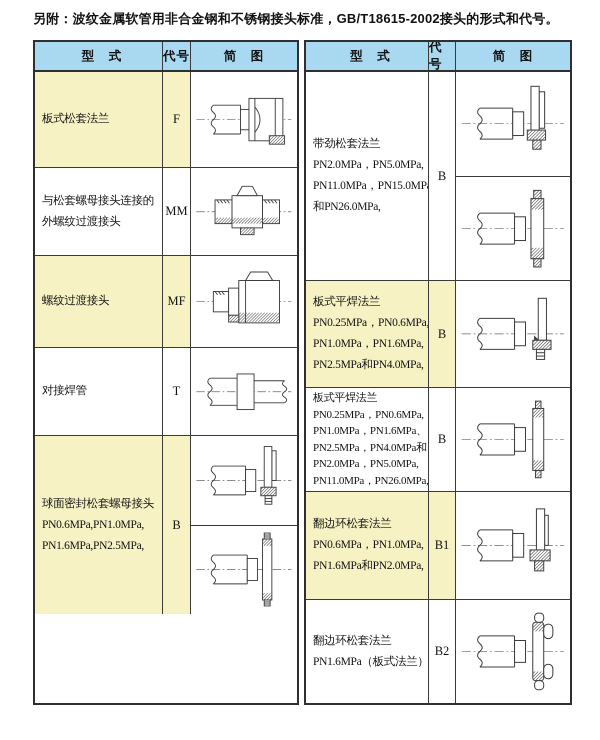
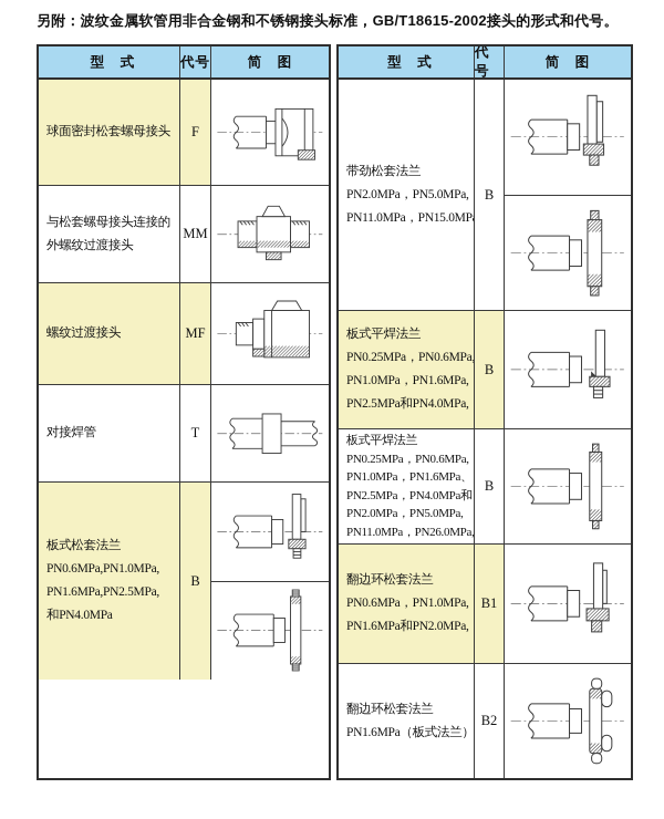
  另附：波纹金属软管用非合金钢和不锈钢接头标准，GB/T18615-2002接头的形式和代号。
  型 式
  代号
  简 图
- 板式松套法兰
+ 球面密封松套螺母接头
  F
  与松套螺母接头连接的
  外螺纹过渡接头
  MM
  螺纹过渡接头
  MF
  对接焊管
  T
- 球面密封松套螺母接头
+ 板式松套法兰
  PN0.6MPa,PN1.0MPa,
  PN1.6MPa,PN2.5MPa,
+ 和PN4.0MPa
  B
  型 式
  代号
  简 图
  带劲松套法兰
  PN2.0MPa，PN5.0MPa,
  PN11.0MPa，PN15.0MP
- 和PN26.0MPa,
  B
  板式平焊法兰
  PN0.25MPa，PN0.6MPa,
  PN1.0MPa，PN1.6MPa,
  PN2.5MPa和PN4.0MPa,
  B
  板式平焊法兰
  PN0.25MPa，PN0.6MPa,
  PN1.0MPa，PN1.6MPa、
  PN2.5MPa，PN4.0MPa和
  PN2.0MPa，PN5.0MPa,
  PN11.0MPa，PN26.0MPa,
  B
  翻边环松套法兰
  PN0.6MPa，PN1.0MPa,
  PN1.6MPa和PN2.0MPa,
  B1
  翻边环松套法兰
  PN1.6MPa（板式法兰）
  B2
